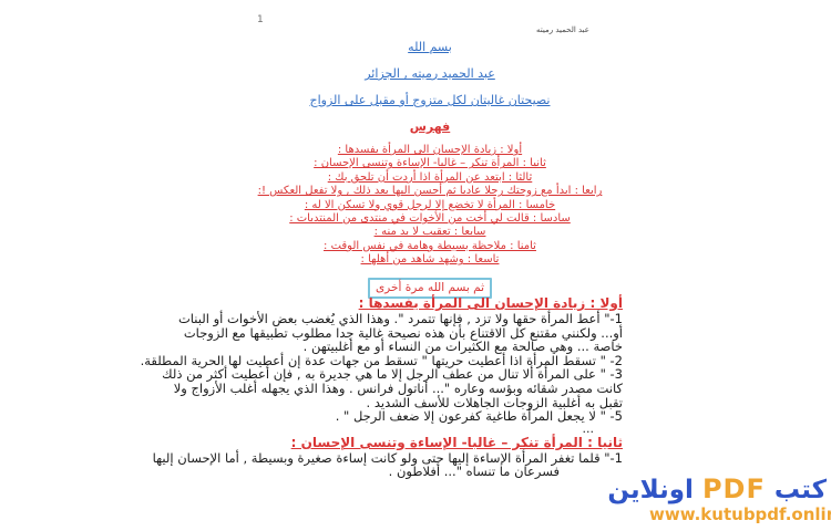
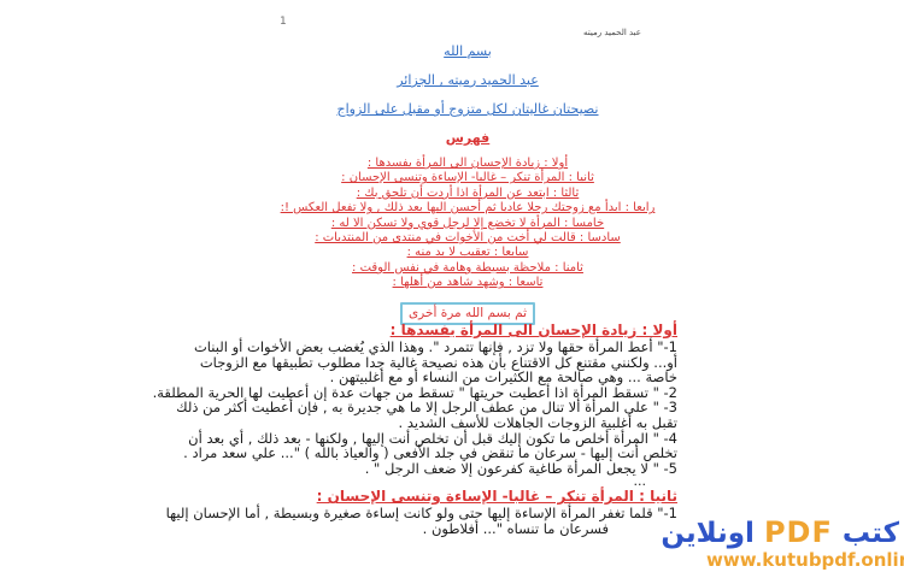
  1
  عبد الحميد رميته
  بسم الله
  عبد الحميد رميته , الجزائر
  نصيحتان غاليتان لكل متزوج أو مقبل على الزواج
  فهرس
  أولا : زيادة الإحسان الى المرأة يفسدها :
  ثانيا : المرأة تنكر – غالبا- الإساءة وتنسى الإحسان :
  ثالثا : ابتعد عن المرأة اذا أردت أن تلحق بك :
  رابعا : ابدأ مع زوجتك رجلا عاديا ثم أحسن اليها بعد ذلك , ولا تفعل العكس !:
  خامسا : المرأة لا تخضع إلا لرجل قوي ولا تسكن الا له :
  سادسا : قالت لي أخت من الأخوات في منتدى من المنتديات :
  سابعا : تعقيب لا بد منه :
  ثامنا : ملاحظة بسيطة وهامة في نفس الوقت :
  تاسعا : وشهد شاهد من أهلها :
  ثم بسم الله مرة أخرى
  أولا : زيادة الإحسان الى المرأة يفسدها :
  1-" أعط المرأة حقها ولا تزد , فإنها تتمرد ". وهذا الذي يُغضب بعض الأخوات أو البنات
  أو... ولكنني مقتنع كل الاقتناع بأن هذه نصيحة غالية جدا مطلوب تطبيقها مع الزوجات
  خاصة ... وهي صالحة مع الكثيرات من النساء أو مع أغلبيتهن .
  2- " تسقط المرأة اذا أعطيت حريتها " تسقط من جهات عدة إن أعطيت لها الحرية المطلقة.
  3- " على المرأة ألا تنال من عطف الرجل إلا ما هي جديرة به , فإن أعطيت أكثر من ذلك
- كانت مصدر شقائه وبؤسه وعاره "... أناتول فرانس . وهذا الذي يجهله أغلب الأزواج ولا
  تقبل به أغلبية الزوجات الجاهلات للأسف الشديد .
+ 4- " المرأة أخلص ما تكون إليك قبل أن تخلص أنت إليها , ولكنها - بعد ذلك , أي بعد أن
+ تخلص أنت إليها - سرعان ما تنقض في جلد الأفعى ( والعياذ بالله ) "... علي سعد مراد .
  5- " لا يجعل المرأة طاغية كفرعون إلا ضعف الرجل " .
  ...
  ثانيا : المرأة تنكر – غالبا- الإساءة وتنسى الإحسان :
  1-" قلما تغفر المرأة الإساءة إليها حتى ولو كانت إساءة صغيرة وبسيطة , أما الإحسان إليها
  فسرعان ما تنساه "... أفلاطون .
  كتب PDF اونلاين
  www.kutubpdf.onli
